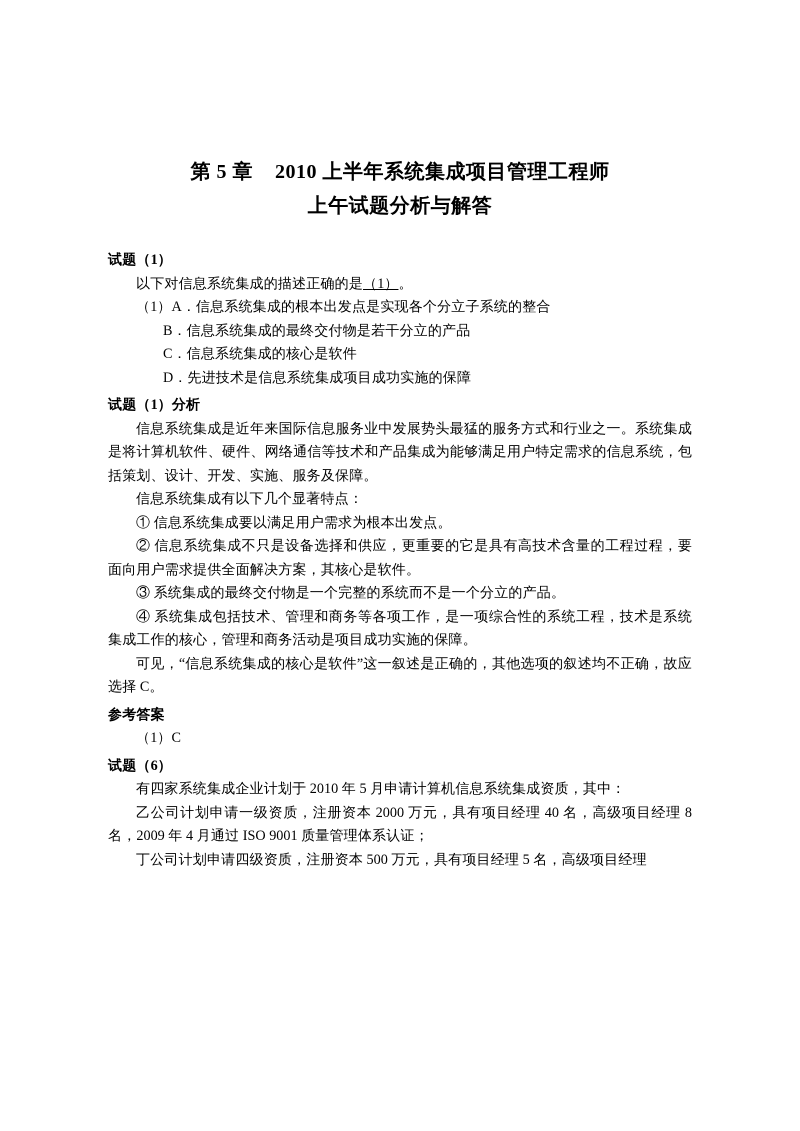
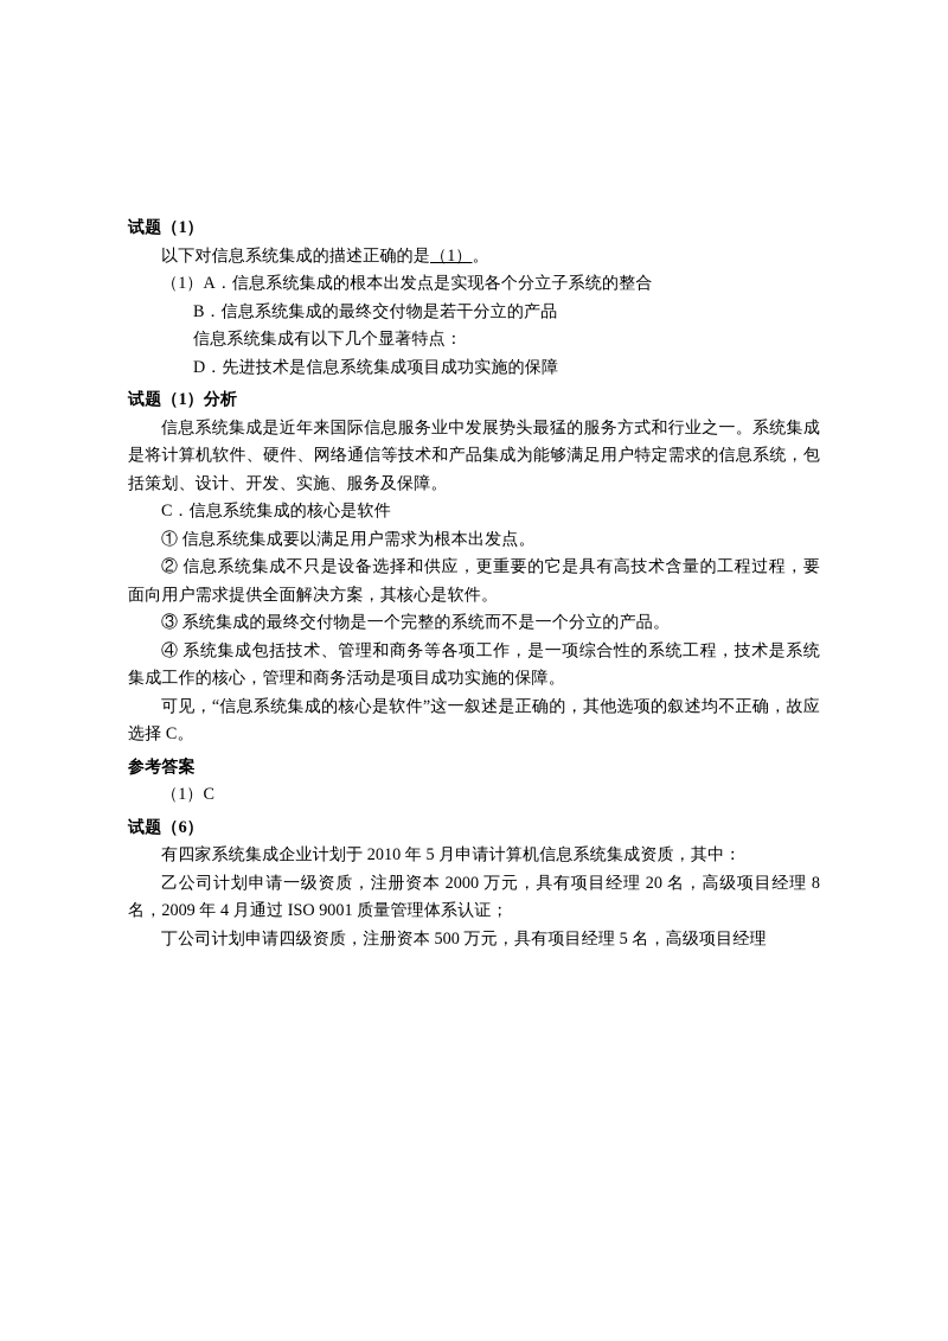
- 第 5 章 2010 上半年系统集成项目管理工程师
- 上午试题分析与解答
  试题（1）
  以下对信息系统集成的描述正确的是（1）。
  （1）A．信息系统集成的根本出发点是实现各个分立子系统的整合
  B．信息系统集成的最终交付物是若干分立的产品
- C．信息系统集成的核心是软件
+ 信息系统集成有以下几个显著特点：
  D．先进技术是信息系统集成项目成功实施的保障
  试题（1）分析
  信息系统集成是近年来国际信息服务业中发展势头最猛的服务方式和行业之一。系统集成是将计算机软件、硬件、网络通信等技术和产品集成为能够满足用户特定需求的信息系统，包括策划、设计、开发、实施、服务及保障。
- 信息系统集成有以下几个显著特点：
+ C．信息系统集成的核心是软件
  ① 信息系统集成要以满足用户需求为根本出发点。
  ② 信息系统集成不只是设备选择和供应，更重要的它是具有高技术含量的工程过程，要面向用户需求提供全面解决方案，其核心是软件。
  ③ 系统集成的最终交付物是一个完整的系统而不是一个分立的产品。
  ④ 系统集成包括技术、管理和商务等各项工作，是一项综合性的系统工程，技术是系统集成工作的核心，管理和商务活动是项目成功实施的保障。
  可见，“信息系统集成的核心是软件”这一叙述是正确的，其他选项的叙述均不正确，故应选择 C。
  参考答案
  （1）C
  试题（6）
  有四家系统集成企业计划于 2010 年 5 月申请计算机信息系统集成资质，其中：
- 乙公司计划申请一级资质，注册资本 2000 万元，具有项目经理 40 名，高级项目经理 8 名，2009 年 4 月通过 ISO 9001 质量管理体系认证；
+ 乙公司计划申请一级资质，注册资本 2000 万元，具有项目经理 20 名，高级项目经理 8 名，2009 年 4 月通过 ISO 9001 质量管理体系认证；
  丁公司计划申请四级资质，注册资本 500 万元，具有项目经理 5 名，高级项目经理
